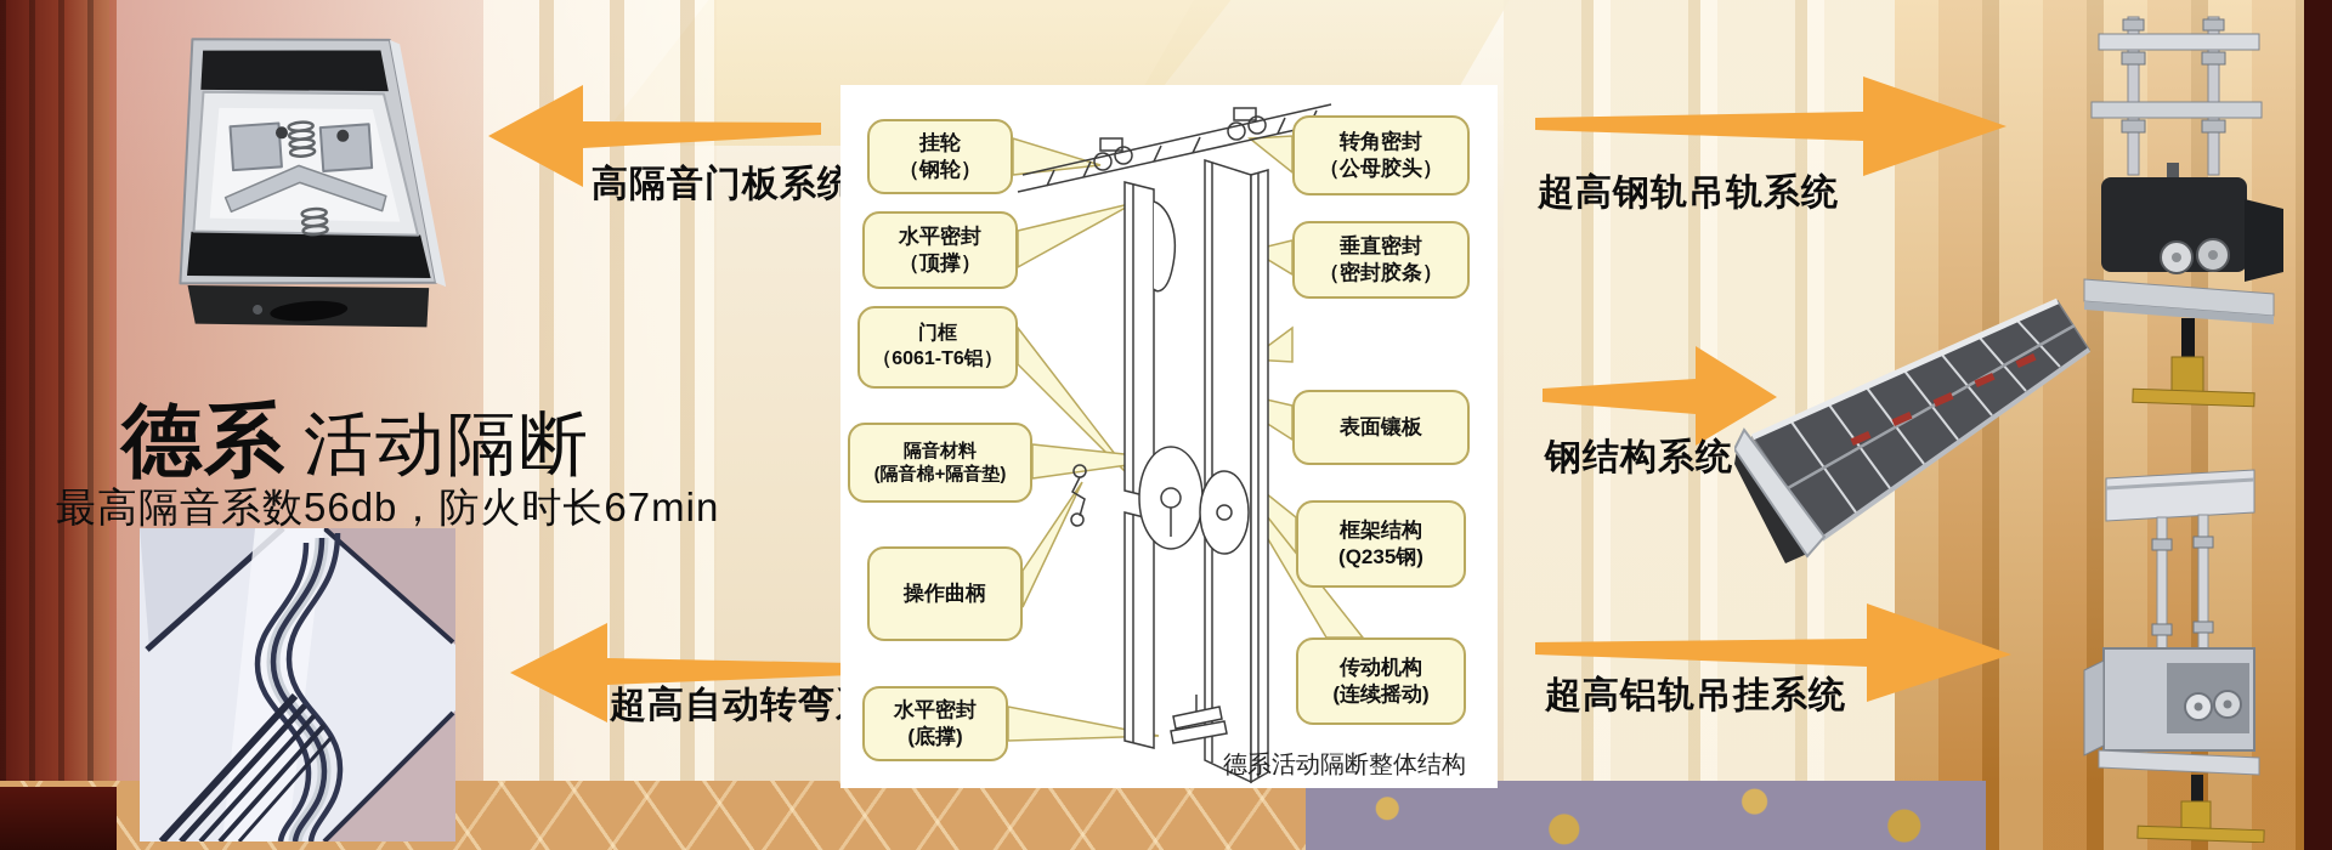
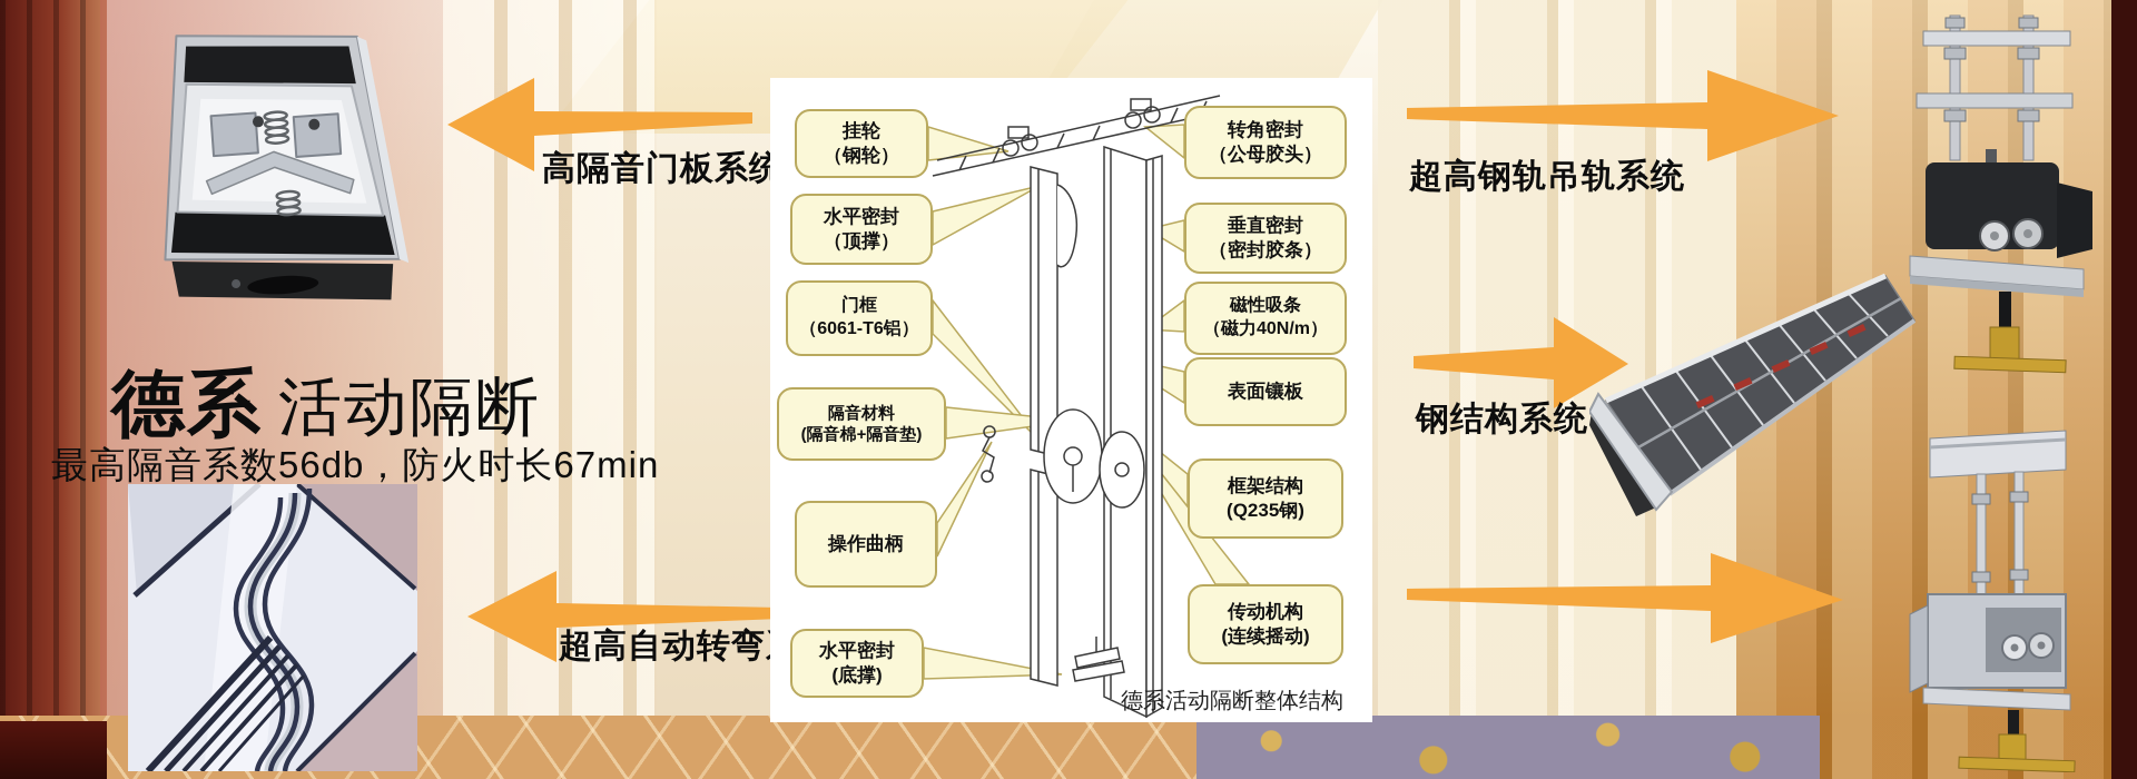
  高隔音门板系统
  超高自动转弯
  超高钢轨吊轨系统
  钢结构系统
- 超高铝轨吊挂系统
  德系
  活动隔断
  最高隔音系数56db，防火时长67min
  挂轮
  （钢轮）
  水平密封
  （顶撑）
  门框
  （6061-T6铝）
  隔音材料
  (隔音棉+隔音垫)
  操作曲柄
  水平密封
  (底撑)
  转角密封
  （公母胶头）
  垂直密封
  （密封胶条）
+ 磁性吸条
+ （磁力40N/m）
  表面镶板
  框架结构
  (Q235钢)
  传动机构
  (连续摇动)
  德系活动隔断整体结构
